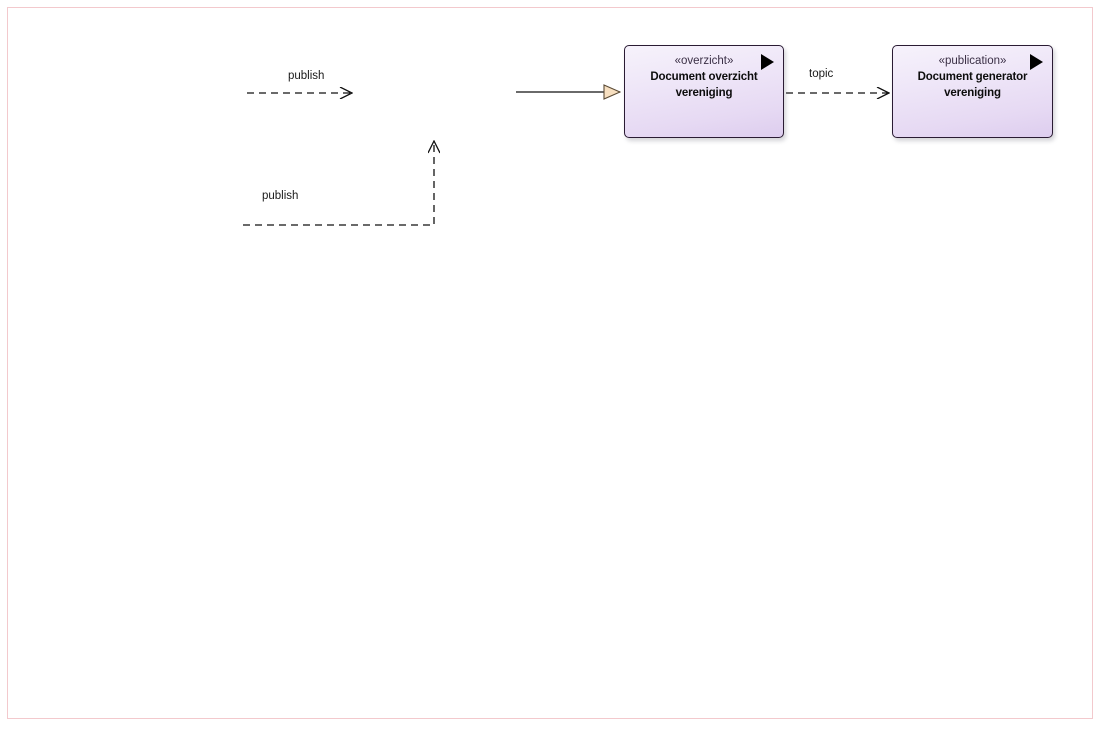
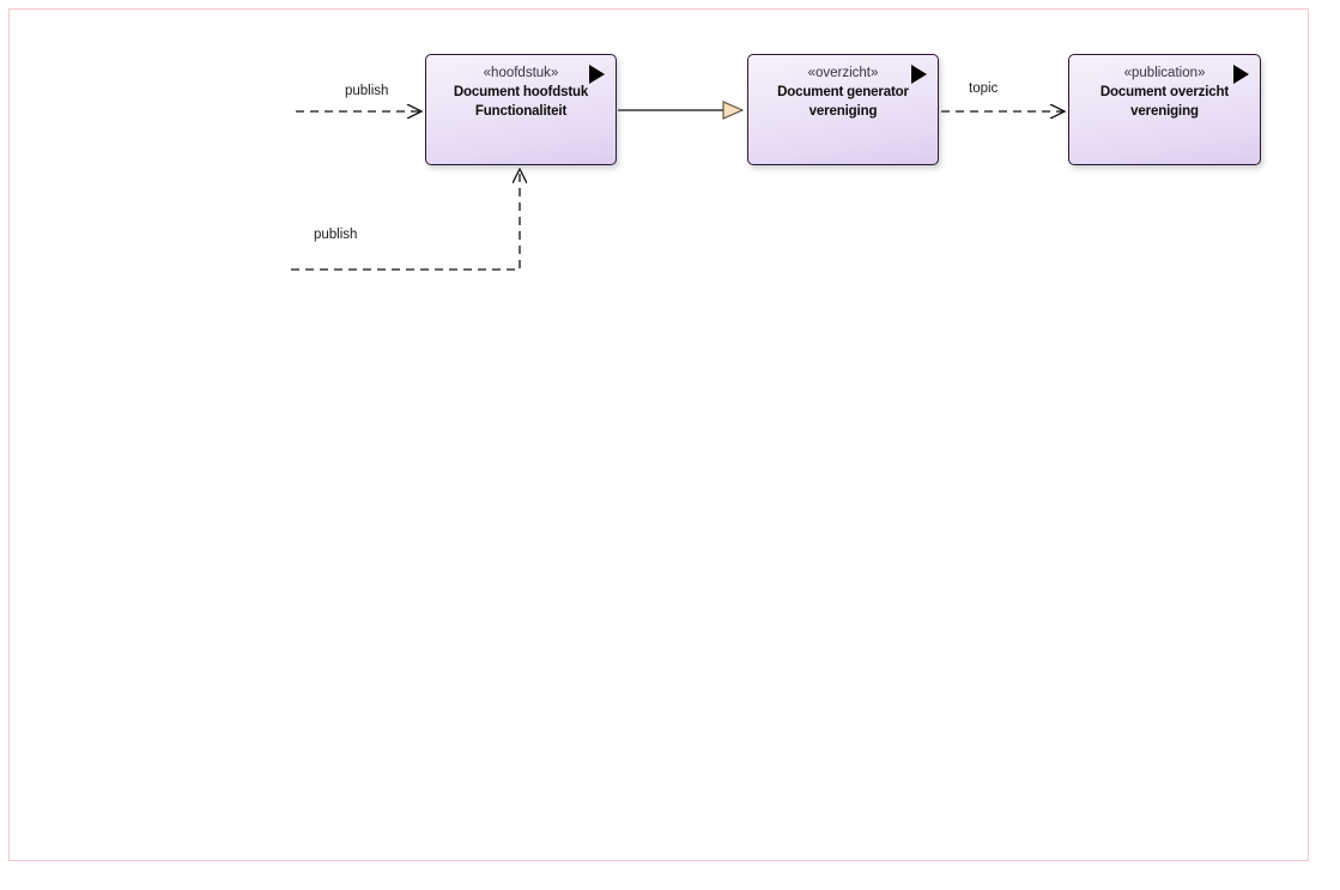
  publish
  publish
  topic
+ «hoofdstuk»
+ Document hoofdstuk
+ Functionaliteit
  «overzicht»
- Document overzicht
+ Document generator
  vereniging
  «publication»
- Document generator
+ Document overzicht
  vereniging
